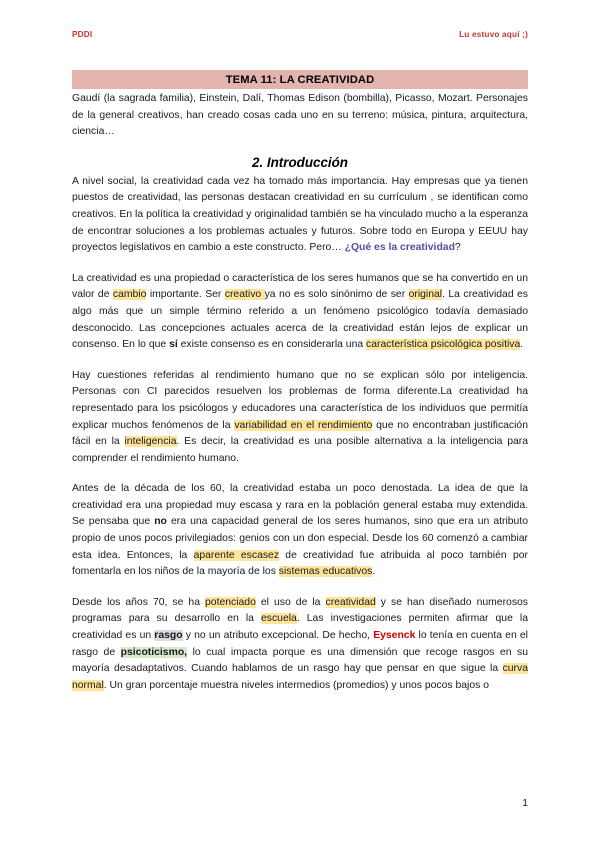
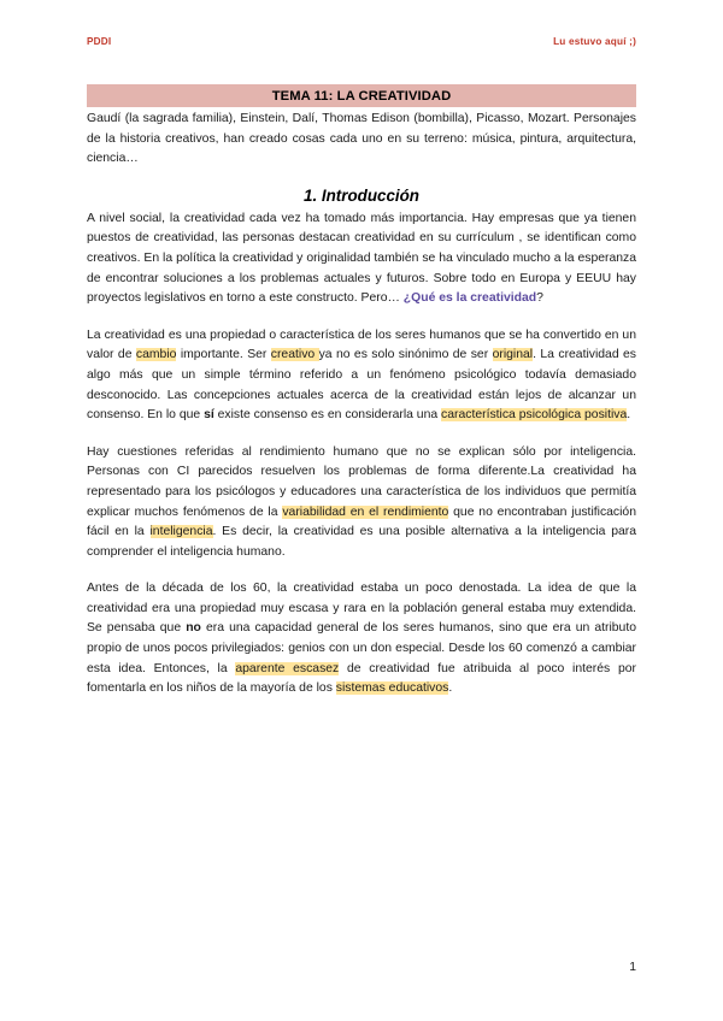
  PDDI
  Lu estuvo aquí ;)
  TEMA 11: LA CREATIVIDAD
- Gaudí (la sagrada familia), Einstein, Dalí, Thomas Edison (bombilla), Picasso, Mozart. Personajes de la general creativos, han creado cosas cada uno en su terreno: música, pintura, arquitectura, ciencia…
+ Gaudí (la sagrada familia), Einstein, Dalí, Thomas Edison (bombilla), Picasso, Mozart. Personajes de la historia creativos, han creado cosas cada uno en su terreno: música, pintura, arquitectura, ciencia…
- 2. Introducción
+ 1. Introducción
- A nivel social, la creatividad cada vez ha tomado más importancia. Hay empresas que ya tienen puestos de creatividad, las personas destacan creatividad en su currículum , se identifican como creativos. En la política la creatividad y originalidad también se ha vinculado mucho a la esperanza de encontrar soluciones a los problemas actuales y futuros. Sobre todo en Europa y EEUU hay proyectos legislativos en cambio a este constructo. Pero… ¿Qué es la creatividad?
+ A nivel social, la creatividad cada vez ha tomado más importancia. Hay empresas que ya tienen puestos de creatividad, las personas destacan creatividad en su currículum , se identifican como creativos. En la política la creatividad y originalidad también se ha vinculado mucho a la esperanza de encontrar soluciones a los problemas actuales y futuros. Sobre todo en Europa y EEUU hay proyectos legislativos en torno a este constructo. Pero… ¿Qué es la creatividad?
- La creatividad es una propiedad o característica de los seres humanos que se ha convertido en un valor de cambio importante. Ser creativo ya no es solo sinónimo de ser original. La creatividad es algo más que un simple término referido a un fenómeno psicológico todavía demasiado desconocido. Las concepciones actuales acerca de la creatividad están lejos de explicar un consenso. En lo que sí existe consenso es en considerarla una característica psicológica positiva.
+ La creatividad es una propiedad o característica de los seres humanos que se ha convertido en un valor de cambio importante. Ser creativo ya no es solo sinónimo de ser original. La creatividad es algo más que un simple término referido a un fenómeno psicológico todavía demasiado desconocido. Las concepciones actuales acerca de la creatividad están lejos de alcanzar un consenso. En lo que sí existe consenso es en considerarla una característica psicológica positiva.
- Hay cuestiones referidas al rendimiento humano que no se explican sólo por inteligencia. Personas con CI parecidos resuelven los problemas de forma diferente.La creatividad ha representado para los psicólogos y educadores una característica de los individuos que permitía explicar muchos fenómenos de la variabilidad en el rendimiento que no encontraban justificación fácil en la inteligencia. Es decir, la creatividad es una posible alternativa a la inteligencia para comprender el rendimiento humano.
+ Hay cuestiones referidas al rendimiento humano que no se explican sólo por inteligencia. Personas con CI parecidos resuelven los problemas de forma diferente.La creatividad ha representado para los psicólogos y educadores una característica de los individuos que permitía explicar muchos fenómenos de la variabilidad en el rendimiento que no encontraban justificación fácil en la inteligencia. Es decir, la creatividad es una posible alternativa a la inteligencia para comprender el inteligencia humano.
- Antes de la década de los 60, la creatividad estaba un poco denostada. La idea de que la creatividad era una propiedad muy escasa y rara en la población general estaba muy extendida. Se pensaba que no era una capacidad general de los seres humanos, sino que era un atributo propio de unos pocos privilegiados: genios con un don especial. Desde los 60 comenzó a cambiar esta idea. Entonces, la aparente escasez de creatividad fue atribuida al poco también por fomentarla en los niños de la mayoría de los sistemas educativos.
+ Antes de la década de los 60, la creatividad estaba un poco denostada. La idea de que la creatividad era una propiedad muy escasa y rara en la población general estaba muy extendida. Se pensaba que no era una capacidad general de los seres humanos, sino que era un atributo propio de unos pocos privilegiados: genios con un don especial. Desde los 60 comenzó a cambiar esta idea. Entonces, la aparente escasez de creatividad fue atribuida al poco interés por fomentarla en los niños de la mayoría de los sistemas educativos.
- Desde los años 70, se ha potenciado el uso de la creatividad y se han diseñado numerosos programas para su desarrollo en la escuela. Las investigaciones permiten afirmar que la creatividad es un rasgo y no un atributo excepcional. De hecho, Eysenck lo tenía en cuenta en el rasgo de psicoticismo, lo cual impacta porque es una dimensión que recoge rasgos en su mayoría desadaptativos. Cuando hablamos de un rasgo hay que pensar en que sigue la curva normal. Un gran porcentaje muestra niveles intermedios (promedios) y unos pocos bajos o
  1
